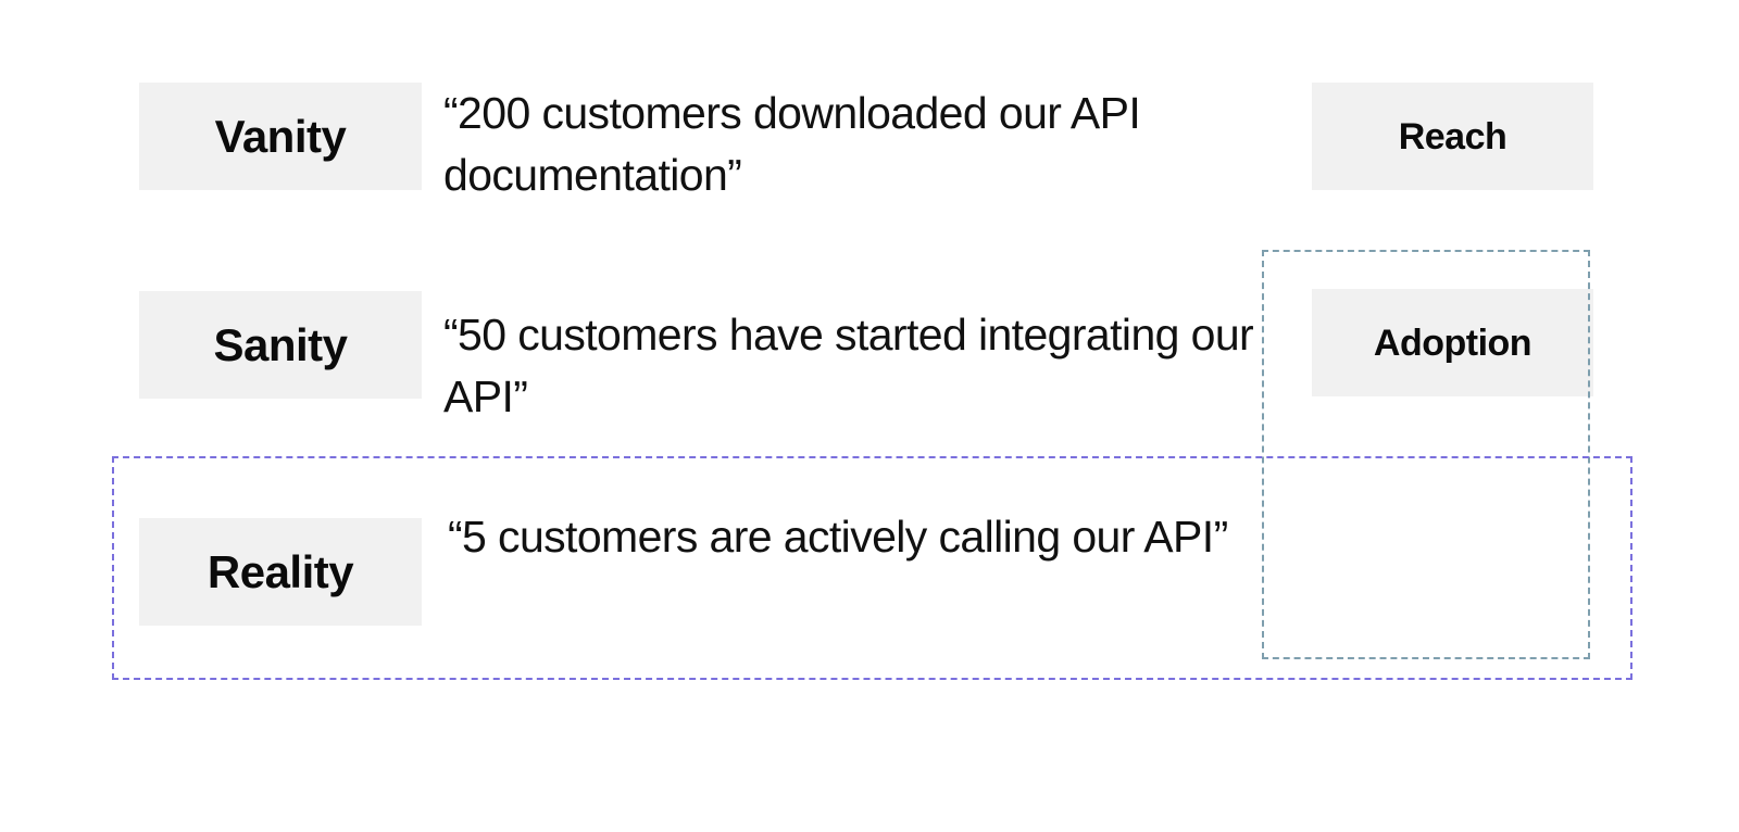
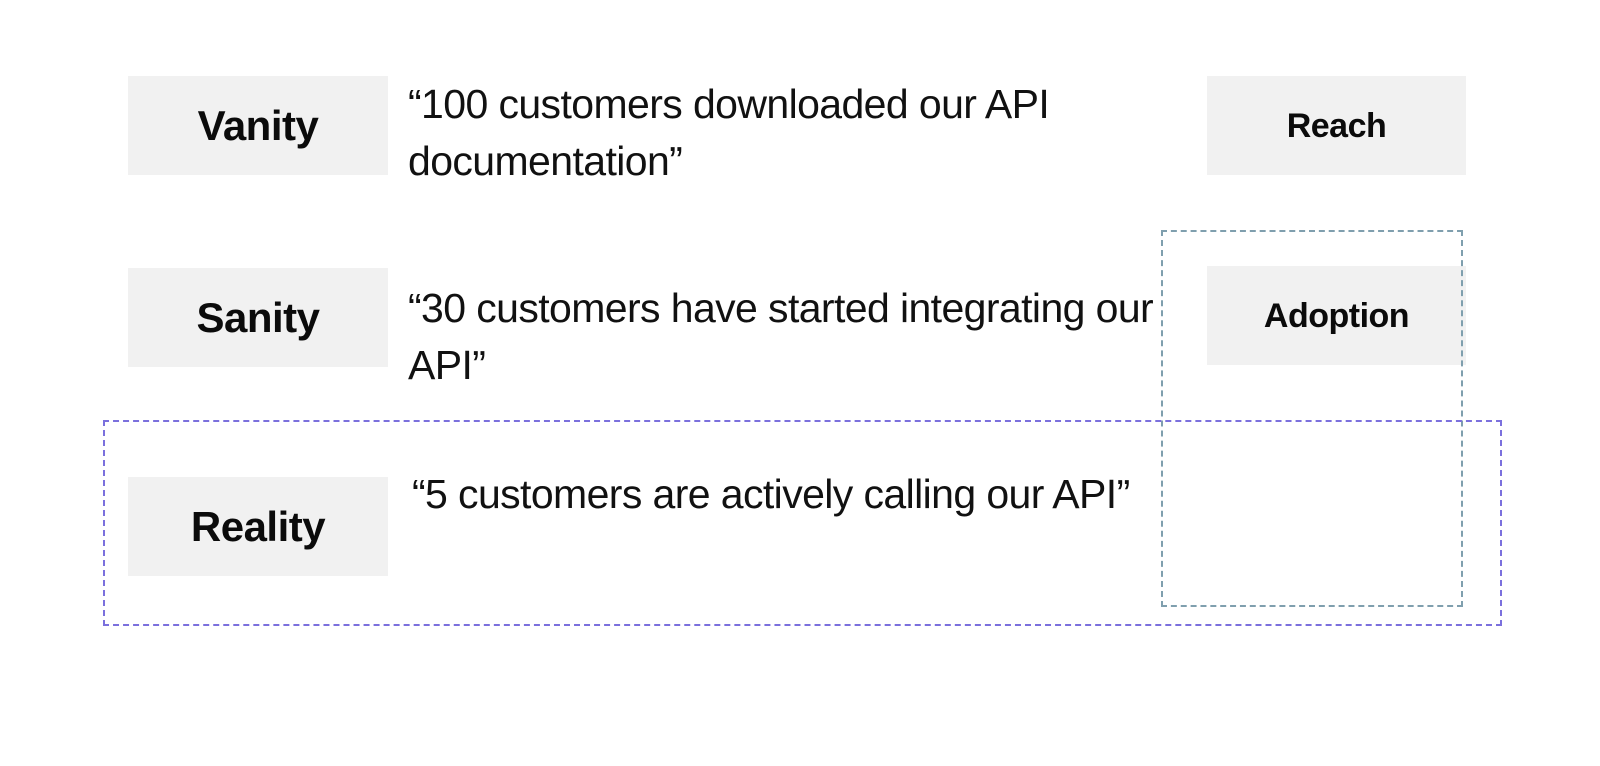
  Vanity
- “200 customers downloaded our API documentation”
+ “100 customers downloaded our API documentation”
  Reach
  Sanity
- “50 customers have started integrating our API”
+ “30 customers have started integrating our API”
  Adoption
  Reality
  “5 customers are actively calling our API”
